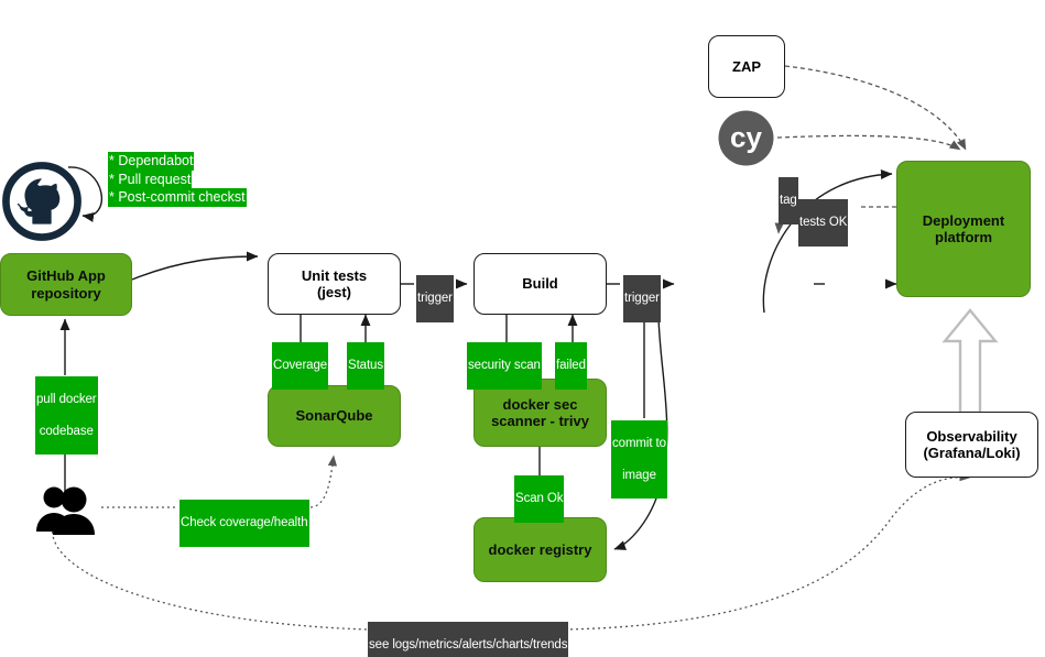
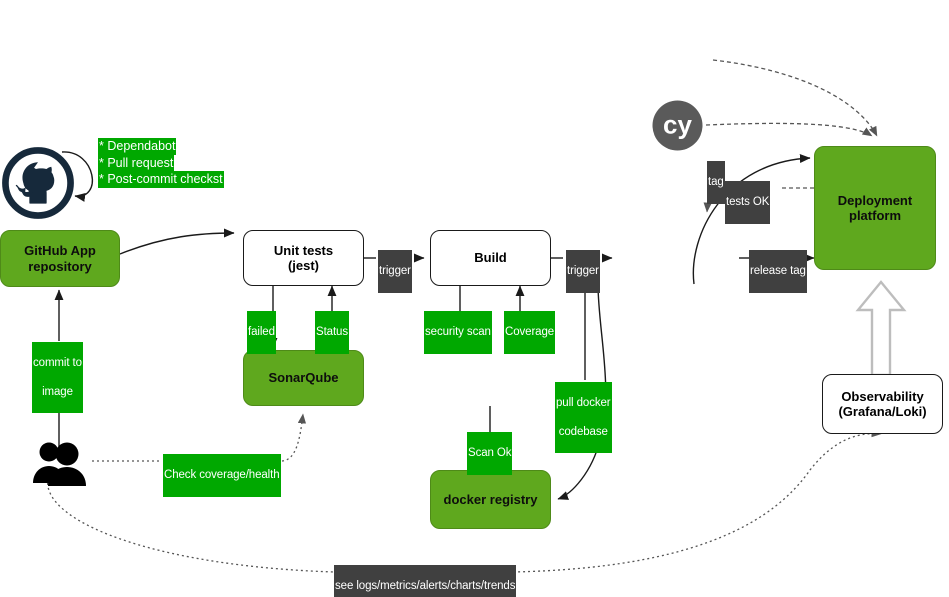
  GitHub App
  repository
  Unit tests
  (jest)
  Build
  Deployment
  platform
  SonarQube
- docker sec
- scanner - trivy
  docker registry
- ZAP
  Observability
  (Grafana/Loki)
  cy
  * Dependabot
  * Pull request
  * Post-commit checkst
  trigger
  trigger
+ release tag
  tag
  tests OK
  see logs/metrics/alerts/charts/trends
- Coverage
+ failed
  Status
  security scan
- failed
+ Coverage
  Scan Ok
- pull docker
+ commit to
- codebase
+ image
- commit to
+ pull docker
- image
+ codebase
  Check coverage/health
